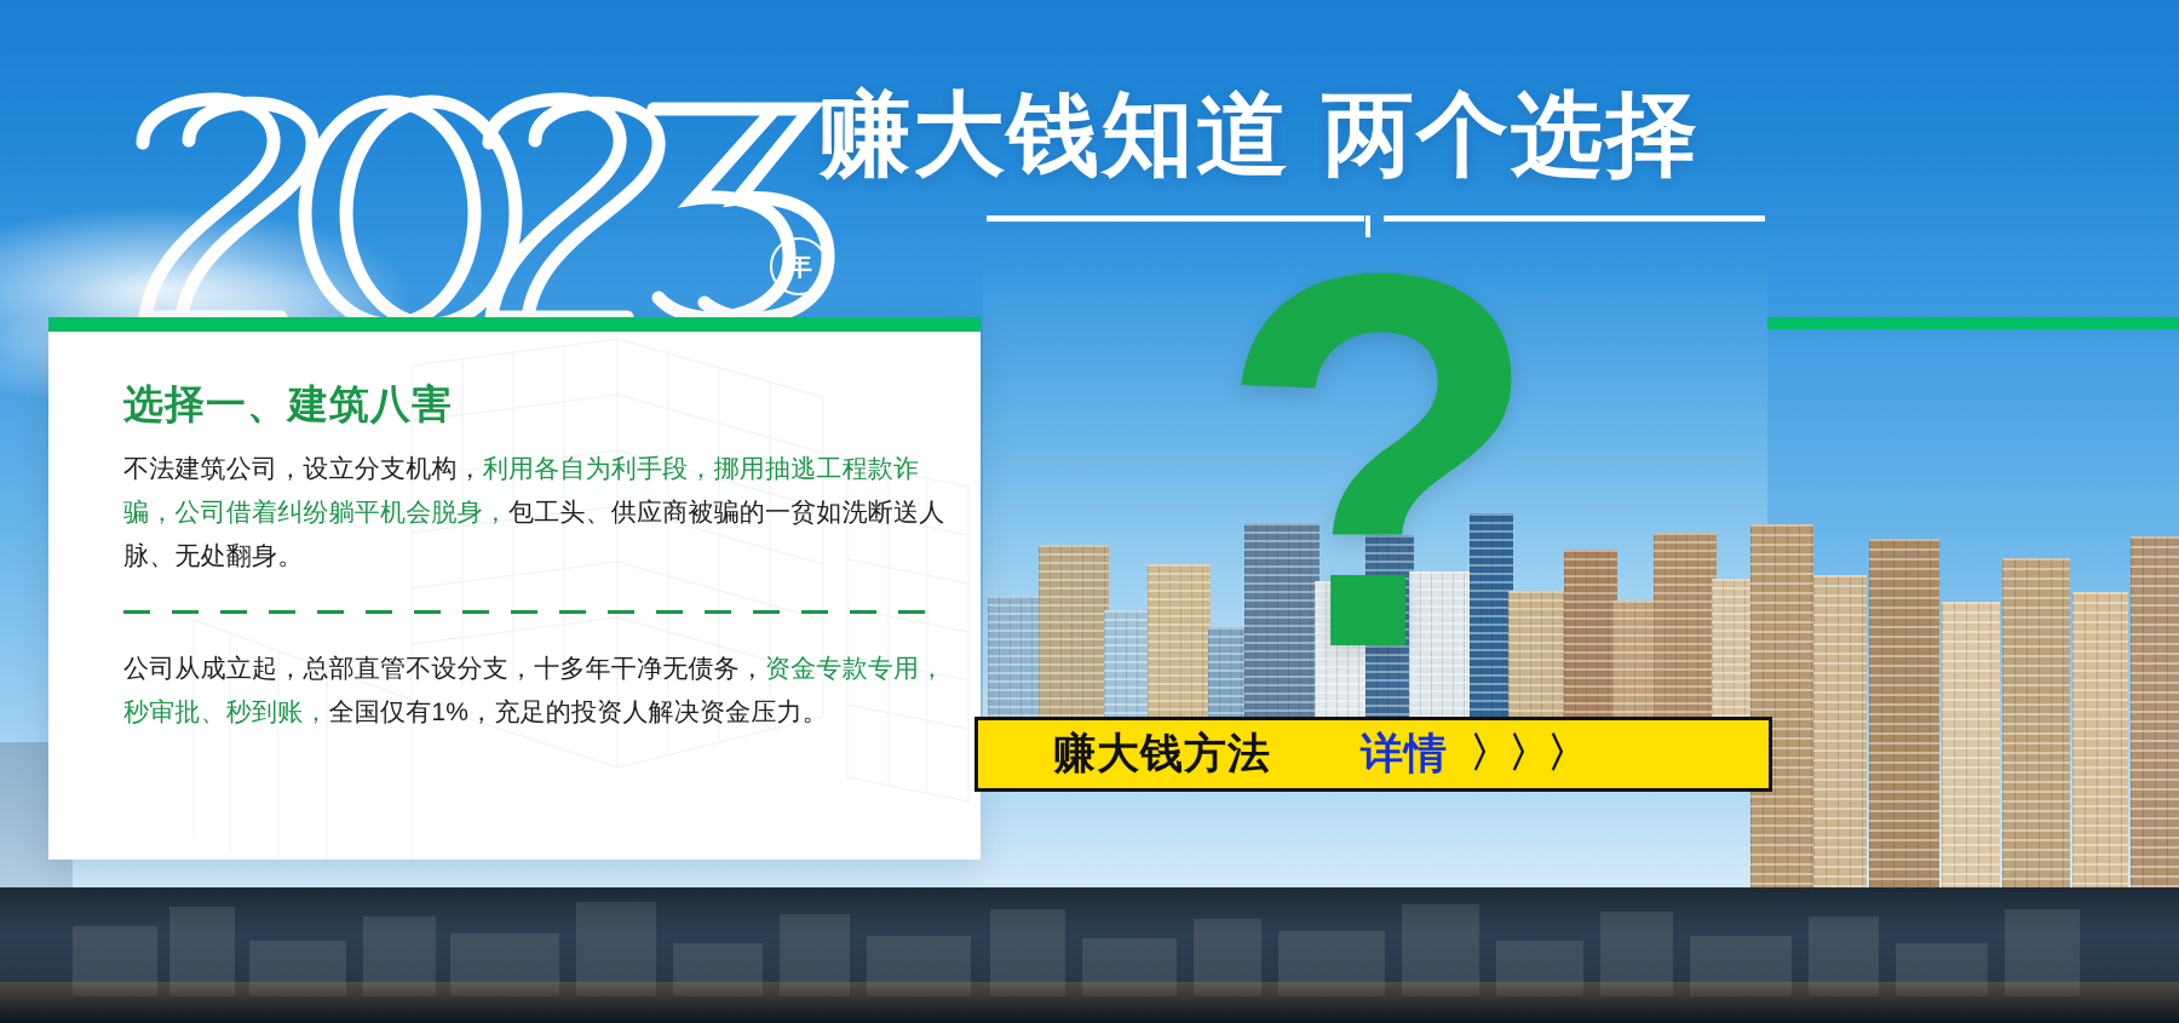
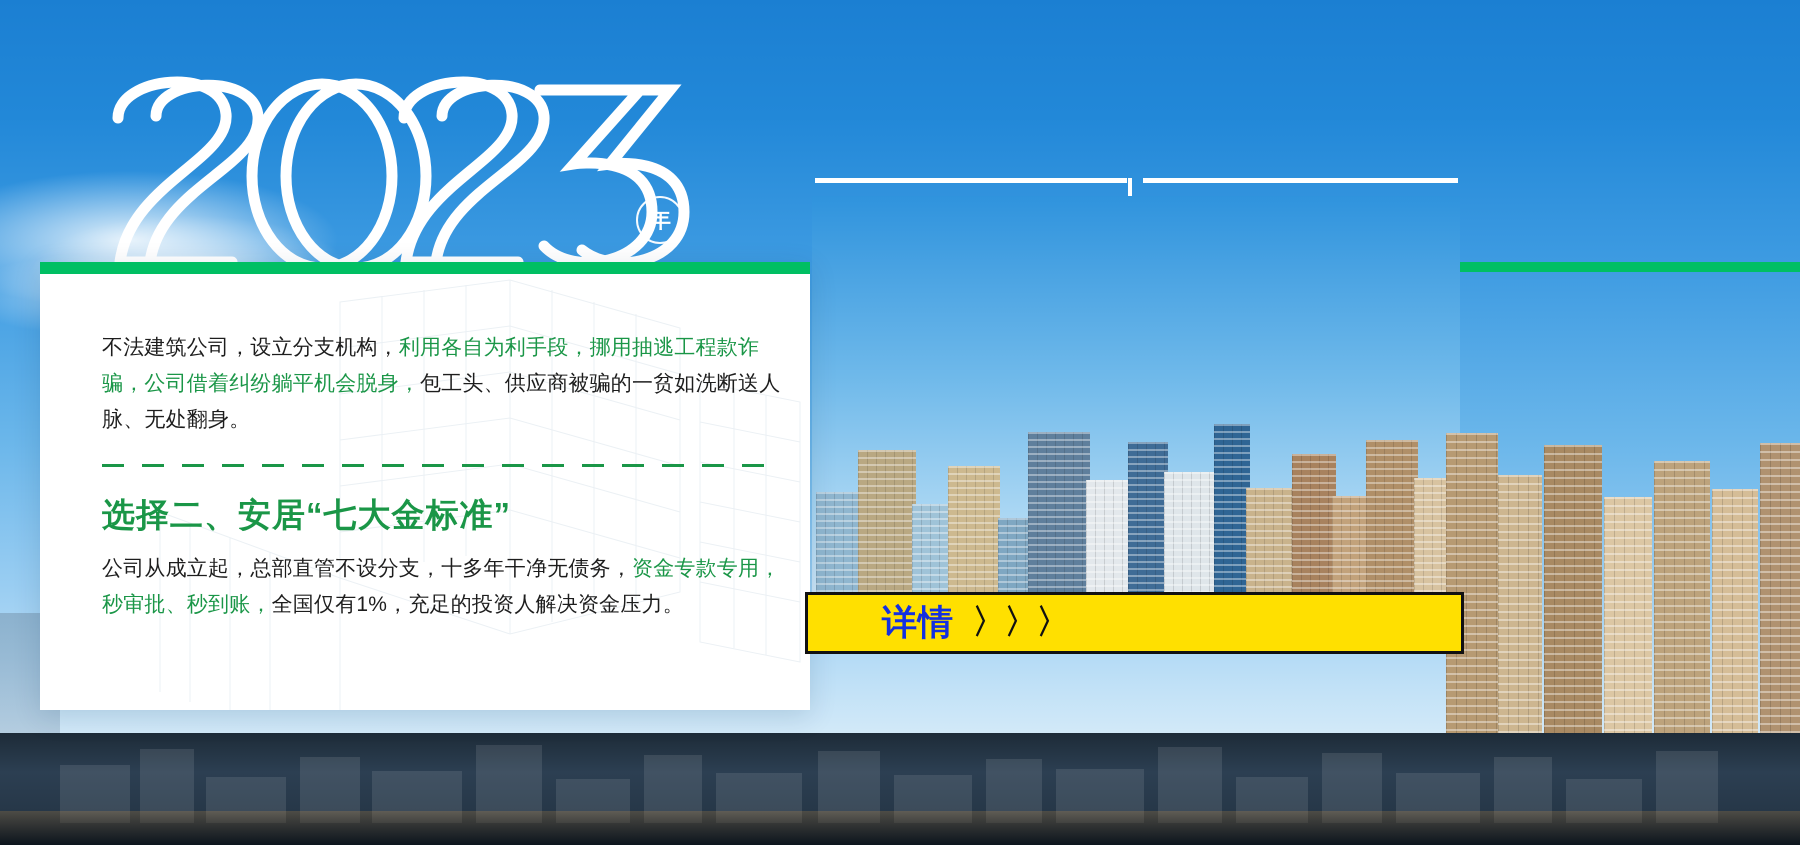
  年
- 赚大钱知道 两个选择
- ?
- 赚大钱方法
  详情
  〉〉〉
- 选择一、建筑八害
  不法建筑公司，设立分支机构，利用各自为利手段，挪用抽逃工程款诈骗，公司借着纠纷躺平机会脱身，包工头、供应商被骗的一贫如洗断送人脉、无处翻身。
+ 选择二、安居“七大金标准”
  公司从成立起，总部直管不设分支，十多年干净无债务，资金专款专用，秒审批、秒到账，全国仅有1%，充足的投资人解决资金压力。
